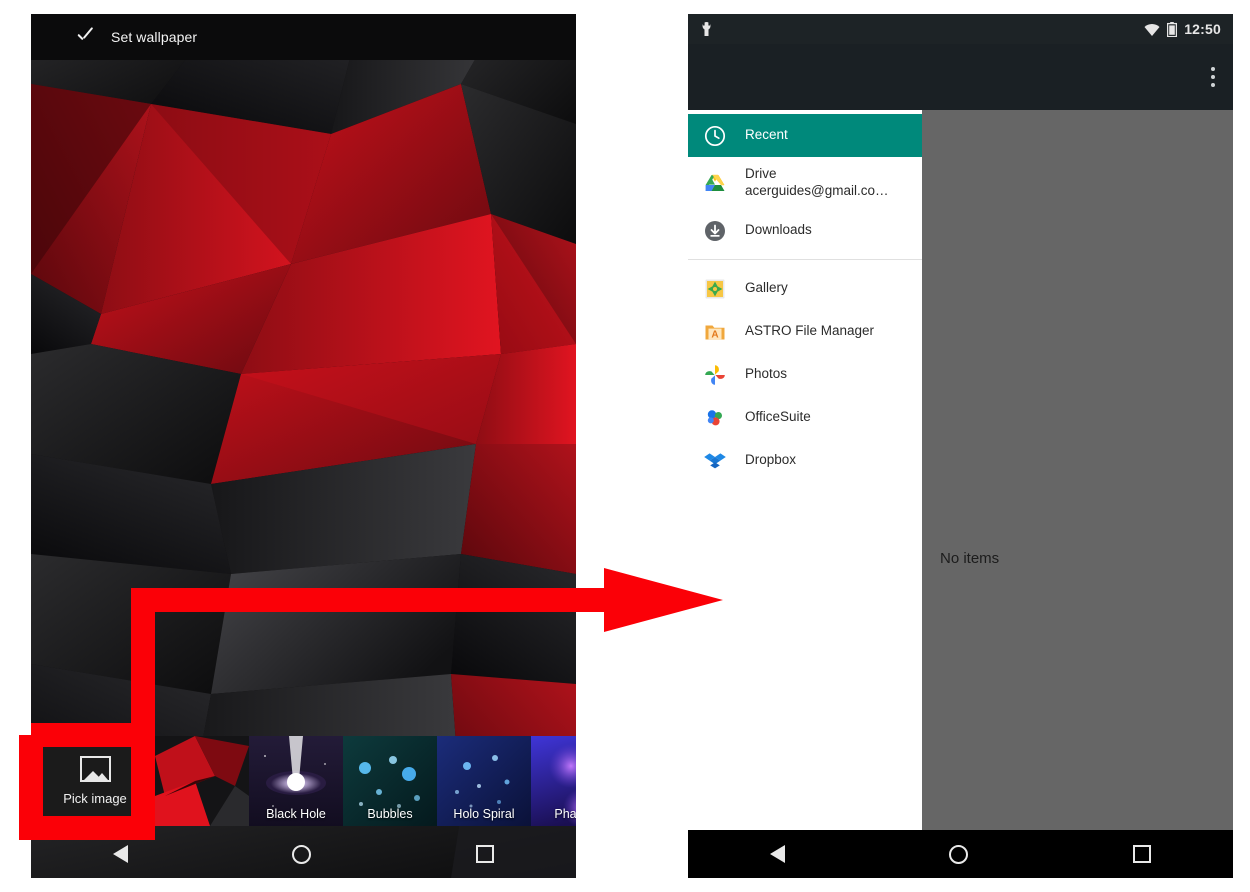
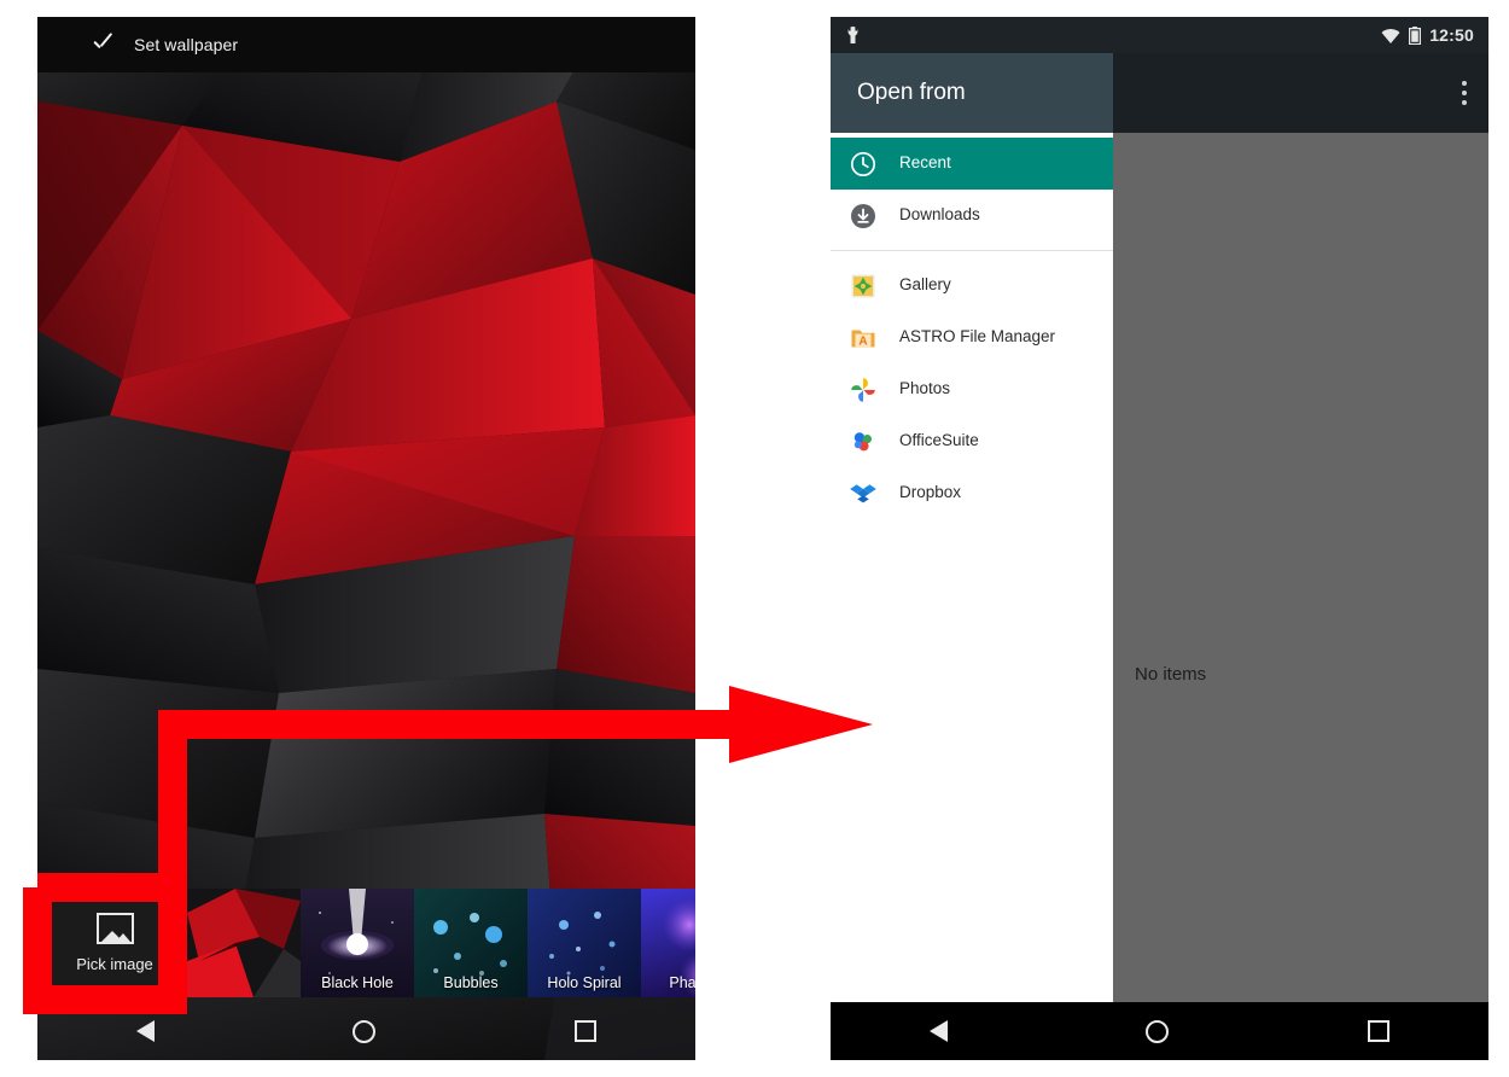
  Set wallpaper
  Pick image
  Black Hole
  Bubbles
  Holo Spiral
  12:50
+ Open from
  Recent
- Drive
- acerguides@gmail.co…
  Downloads
  Gallery
  A
  ASTRO File Manager
  Photos
  OfficeSuite
  Dropbox
  No items
